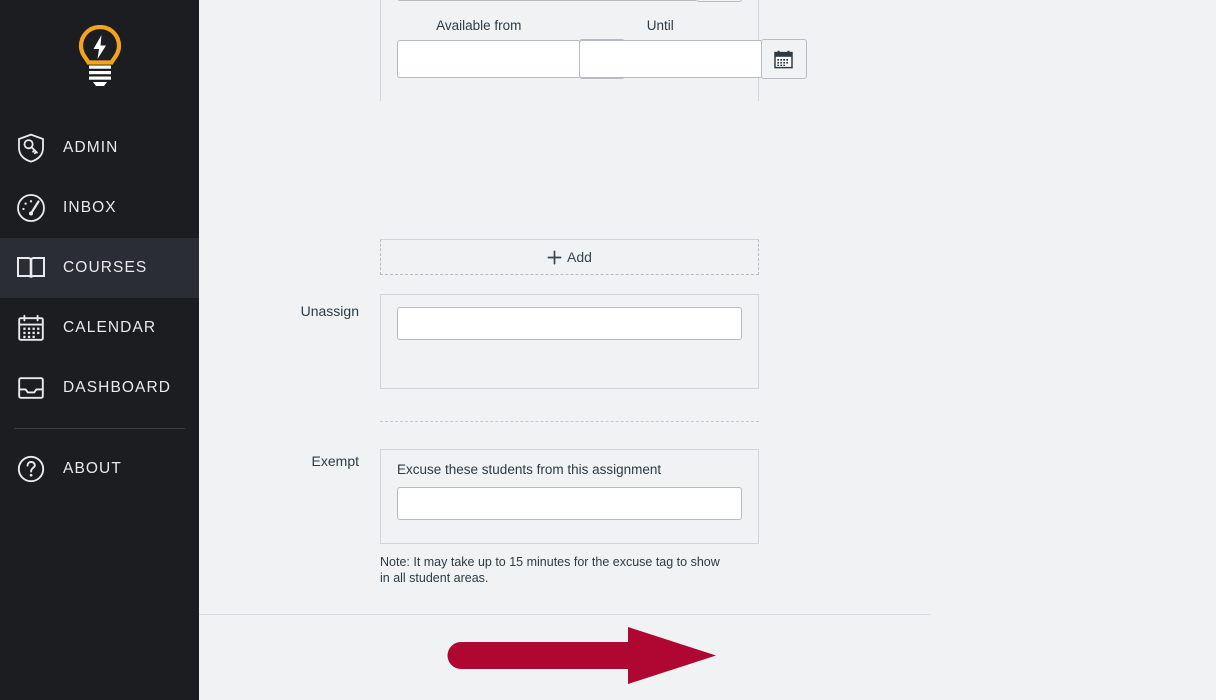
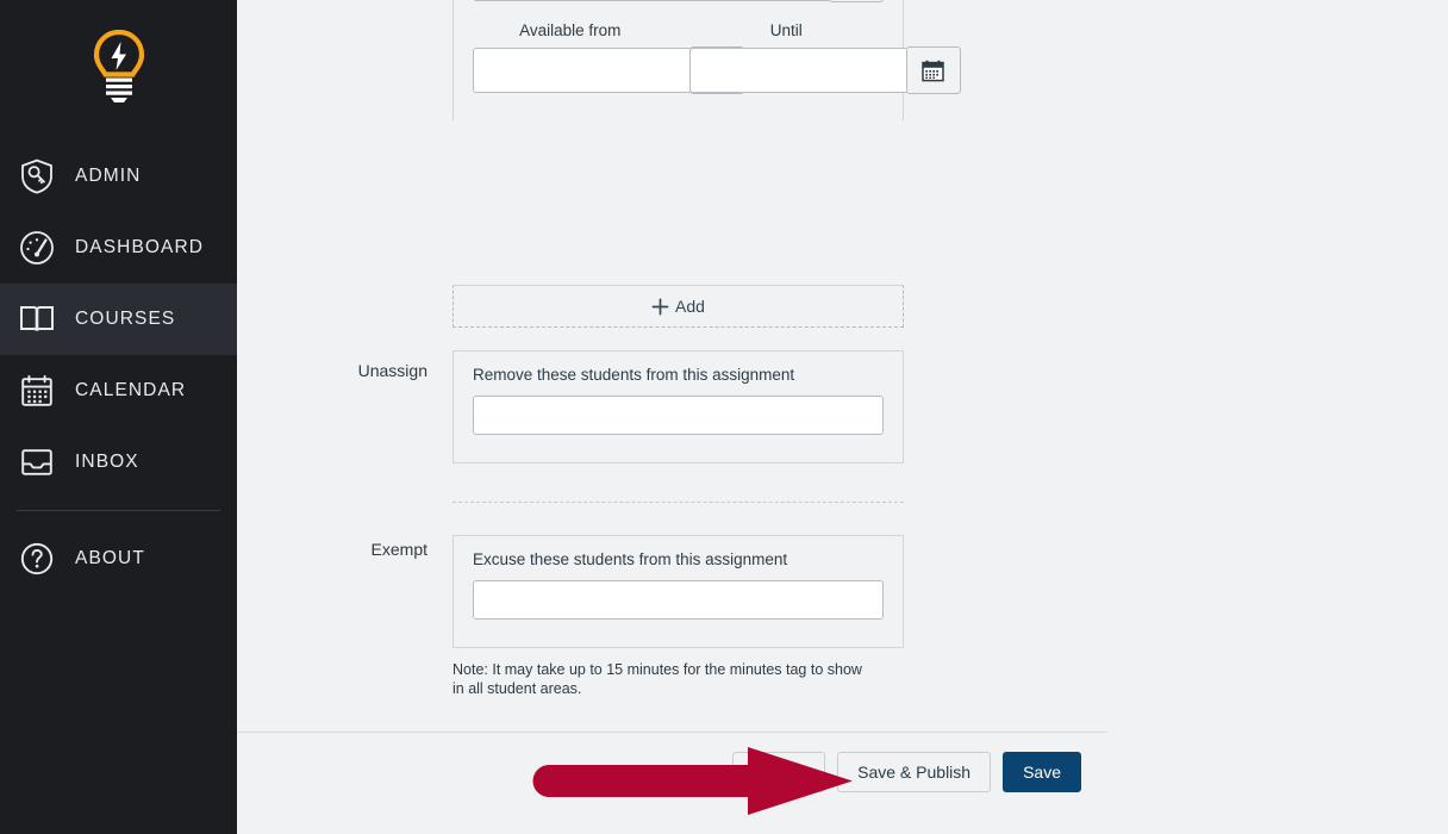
  ADMIN
- INBOX
+ DASHBOARD
  COURSES
  CALENDAR
- DASHBOARD
+ INBOX
  ABOUT
  Available from
  Until
  Add
  Unassign
+ Remove these students from this assignment
  Exempt
  Excuse these students from this assignment
- Note: It may take up to 15 minutes for the excuse tag to show in all student areas.
+ Note: It may take up to 15 minutes for the minutes tag to show in all student areas.
+ Save & Publish
+ Save
